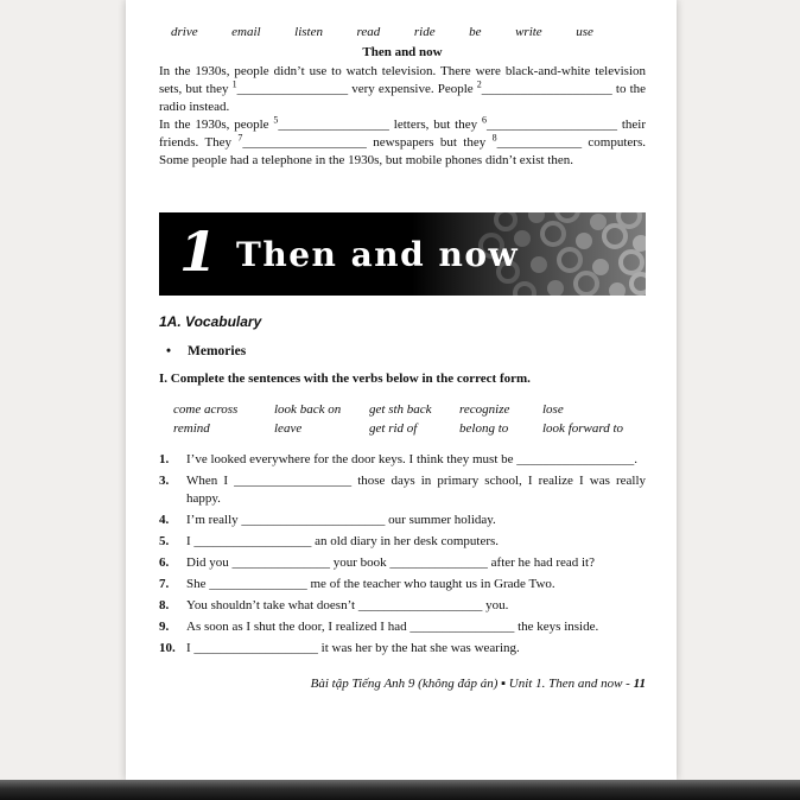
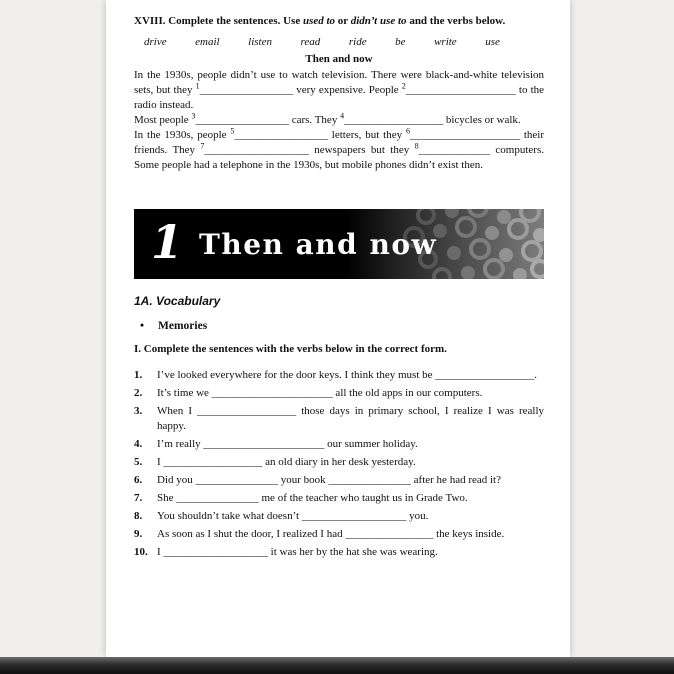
+ XVIII. Complete the sentences. Use used to or didn’t use to and the verbs below.
  drive
  email
  listen
  read
  ride
  be
  write
  use
  Then and now
  In the 1930s, people didn’t use to watch television. There were black-and-white television sets, but they 1_________________ very expensive. People 2____________________ to the radio instead.
+ Most people 3_________________ cars. They 4__________________ bicycles or walk.
  In the 1930s, people 5_________________ letters, but they 6____________________ their friends. They 7___________________ newspapers but they 8_____________ computers. Some people had a telephone in the 1930s, but mobile phones didn’t exist then.
  1
  Then and now
  1A. Vocabulary
  • Memories
  I. Complete the sentences with the verbs below in the correct form.
- come across
- look back on
- get sth back
- recognize
- lose
- remind
- leave
- get rid of
- belong to
- look forward to
  1.
  I’ve looked everywhere for the door keys. I think they must be __________________.
+ 2.
+ It’s time we ______________________ all the old apps in our computers.
  3.
  When I __________________ those days in primary school, I realize I was really happy.
  4.
  I’m really ______________________ our summer holiday.
  5.
- I __________________ an old diary in her desk computers.
+ I __________________ an old diary in her desk yesterday.
  6.
  Did you _______________ your book _______________ after he had read it?
  7.
  She _______________ me of the teacher who taught us in Grade Two.
  8.
  You shouldn’t take what doesn’t ___________________ you.
  9.
  As soon as I shut the door, I realized I had ________________ the keys inside.
  10.
  I ___________________ it was her by the hat she was wearing.
- Bài tập Tiếng Anh 9 (không đáp án) ▪ Unit 1. Then and now - 11
